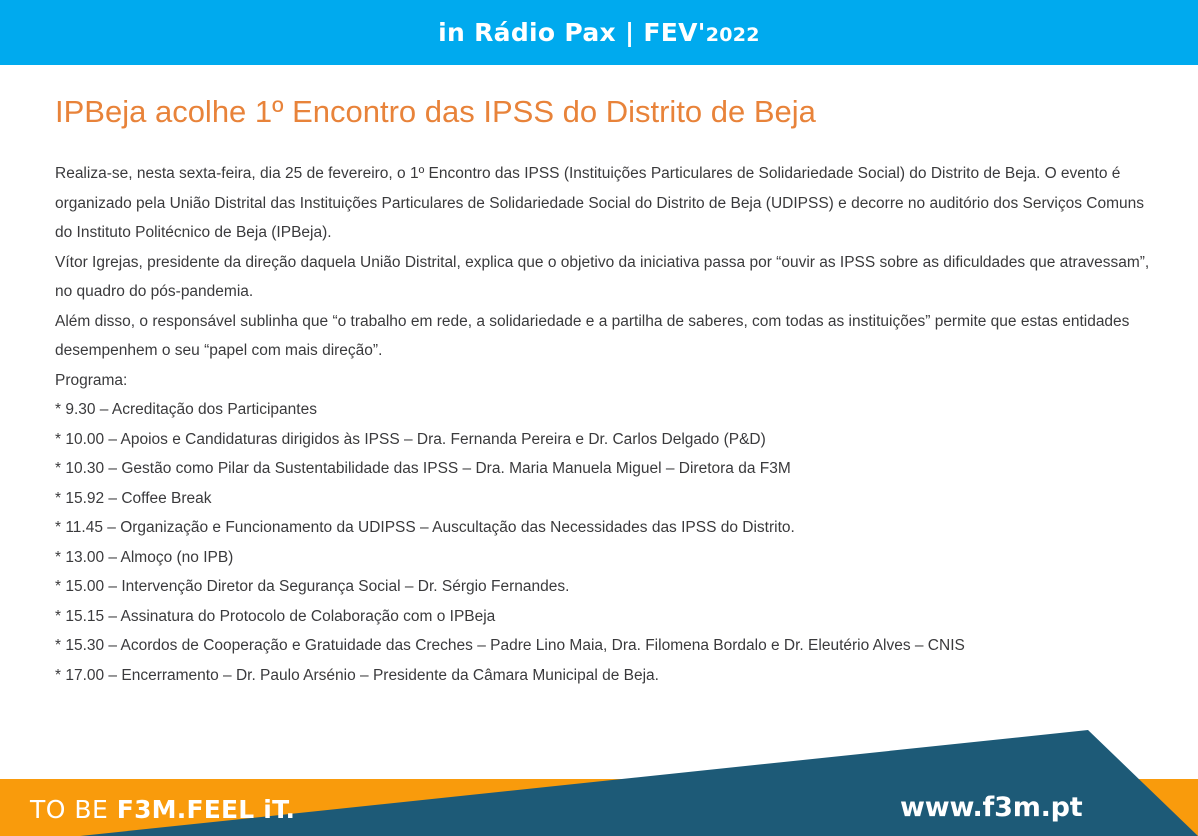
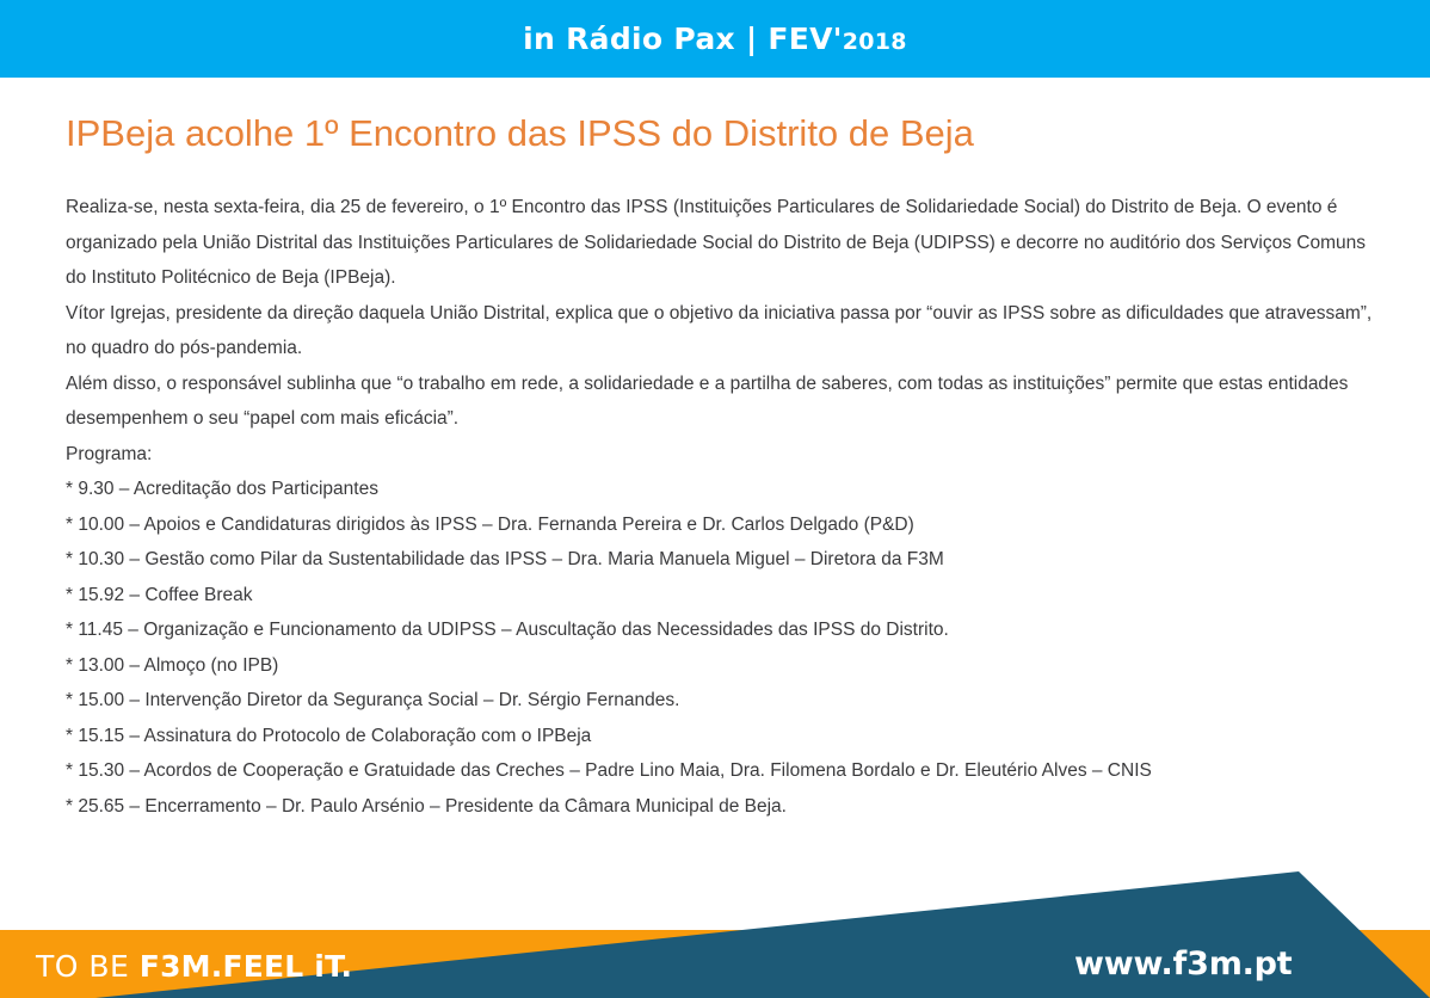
- in Rádio Pax | FEV'2022
+ in Rádio Pax | FEV'2018
  IPBeja acolhe 1º Encontro das IPSS do Distrito de Beja
  Realiza-se, nesta sexta-feira, dia 25 de fevereiro, o 1º Encontro das IPSS (Instituições Particulares de Solidariedade Social) do Distrito de Beja. O evento é organizado pela União Distrital das Instituições Particulares de Solidariedade Social do Distrito de Beja (UDIPSS) e decorre no auditório dos Serviços Comuns do Instituto Politécnico de Beja (IPBeja).
  Vítor Igrejas, presidente da direção daquela União Distrital, explica que o objetivo da iniciativa passa por “ouvir as IPSS sobre as dificuldades que atravessam”, no quadro do pós-pandemia.
- Além disso, o responsável sublinha que “o trabalho em rede, a solidariedade e a partilha de saberes, com todas as instituições” permite que estas entidades desempenhem o seu “papel com mais direção”.
+ Além disso, o responsável sublinha que “o trabalho em rede, a solidariedade e a partilha de saberes, com todas as instituições” permite que estas entidades desempenhem o seu “papel com mais eficácia”.
  Programa:
  * 9.30 – Acreditação dos Participantes
  * 10.00 – Apoios e Candidaturas dirigidos às IPSS – Dra. Fernanda Pereira e Dr. Carlos Delgado (P&D)
  * 10.30 – Gestão como Pilar da Sustentabilidade das IPSS – Dra. Maria Manuela Miguel – Diretora da F3M
  * 15.92 – Coffee Break
  * 11.45 – Organização e Funcionamento da UDIPSS – Auscultação das Necessidades das IPSS do Distrito.
  * 13.00 – Almoço (no IPB)
  * 15.00 – Intervenção Diretor da Segurança Social – Dr. Sérgio Fernandes.
  * 15.15 – Assinatura do Protocolo de Colaboração com o IPBeja
  * 15.30 – Acordos de Cooperação e Gratuidade das Creches – Padre Lino Maia, Dra. Filomena Bordalo e Dr. Eleutério Alves – CNIS
- * 17.00 – Encerramento – Dr. Paulo Arsénio – Presidente da Câmara Municipal de Beja.
+ * 25.65 – Encerramento – Dr. Paulo Arsénio – Presidente da Câmara Municipal de Beja.
  TO BE F3M.FEEL iT.
  www.f3m.pt
